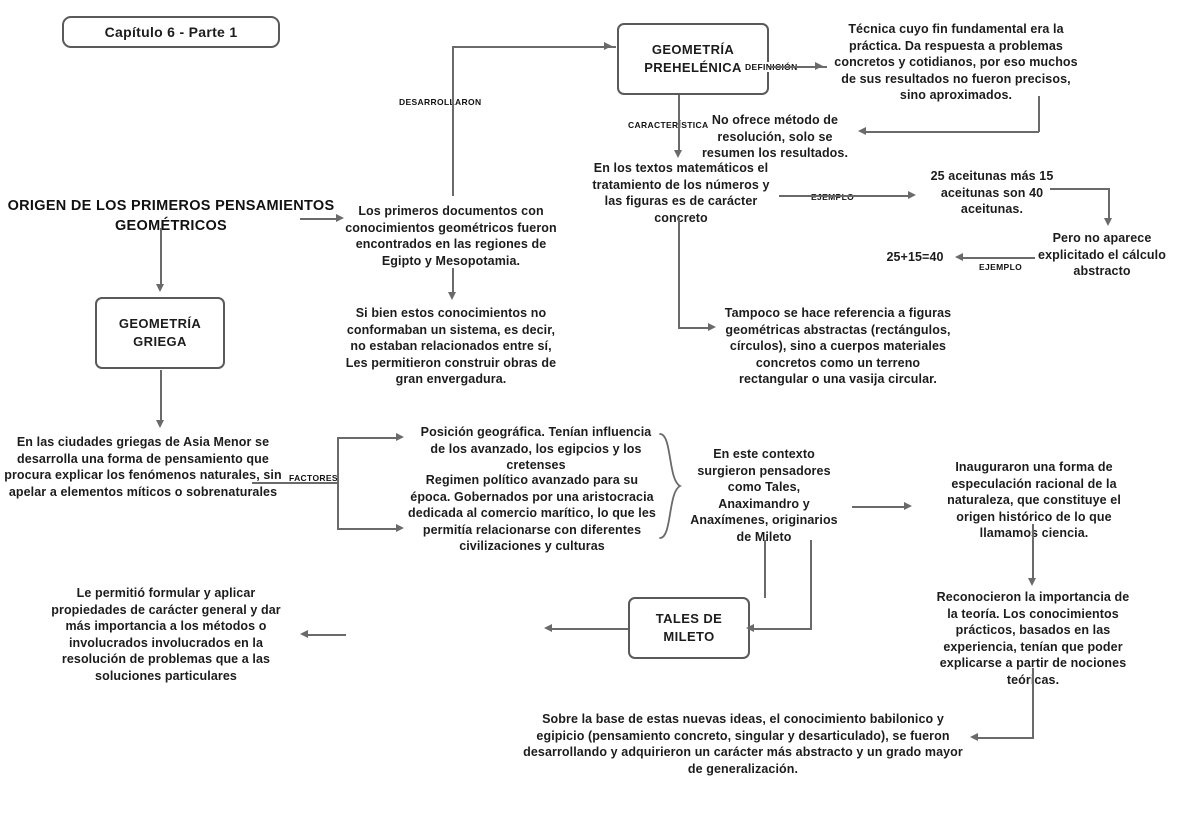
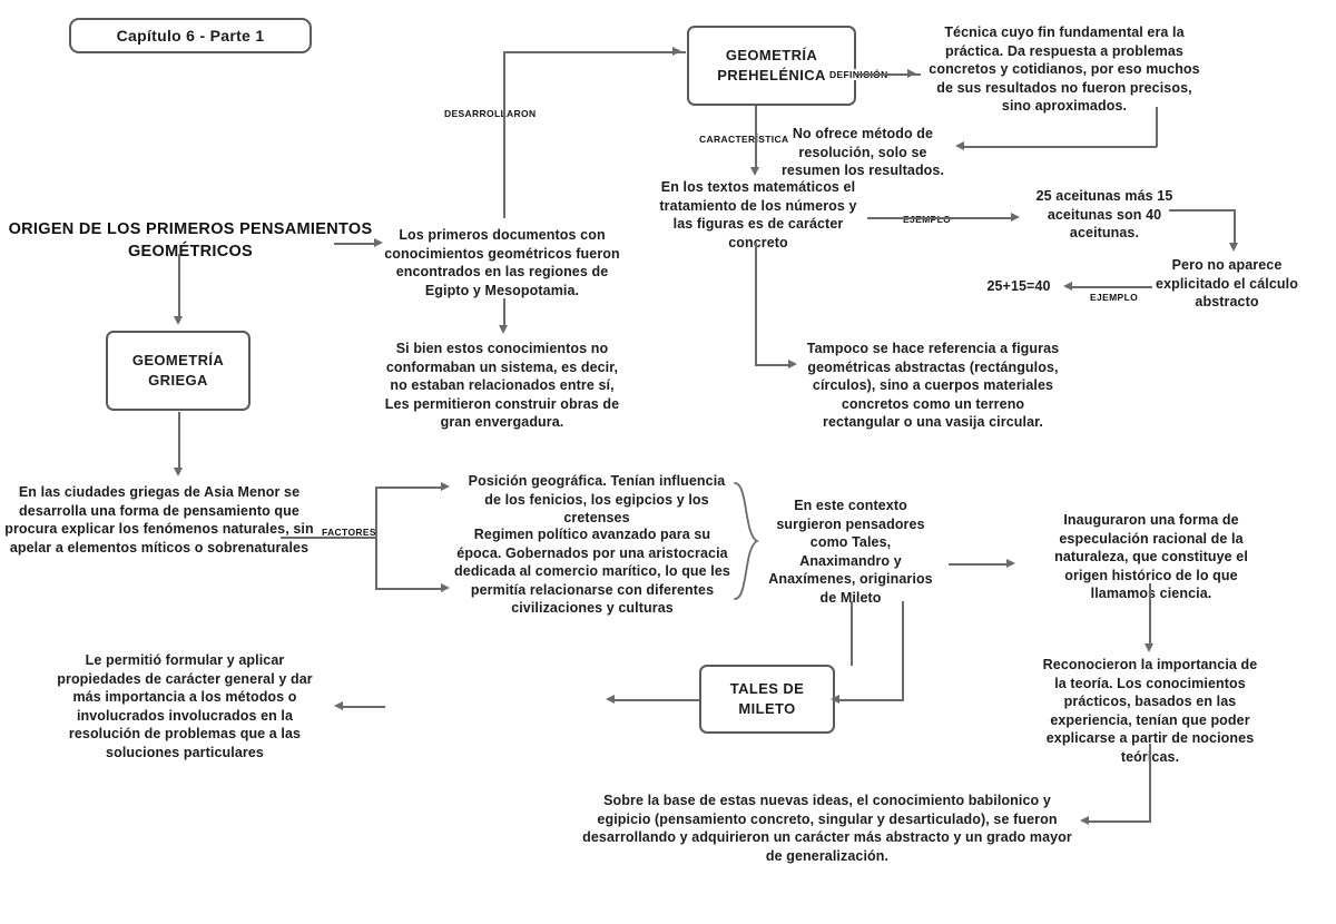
  Capítulo 6 - Parte 1
  ORIGEN DE LOS PRIMEROS PENSAMIENTOS GEOMÉTRICOS
  GEOMETRÍA PREHELÉNICA
  GEOMETRÍA GRIEGA
  TALES DE MILETO
  Los primeros documentos con conocimientos geométricos fueron encontrados en las regiones de Egipto y Mesopotamia.
  Si bien estos conocimientos no conformaban un sistema, es decir, no estaban relacionados entre sí, Les permitieron construir obras de gran envergadura.
  Técnica cuyo fin fundamental era la práctica. Da respuesta a problemas concretos y cotidianos, por eso muchos de sus resultados no fueron precisos, sino aproximados.
  No ofrece método de resolución, solo se resumen los resultados.
  En los textos matemáticos el tratamiento de los números y las figuras es de carácter concreto
  25 aceitunas más 15 aceitunas son 40 aceitunas.
  25+15=40
  Pero no aparece explicitado el cálculo abstracto
  Tampoco se hace referencia a figuras geométricas abstractas (rectángulos, círculos), sino a cuerpos materiales concretos como un terreno rectangular o una vasija circular.
  En las ciudades griegas de Asia Menor se desarrolla una forma de pensamiento que procura explicar los fenómenos naturales, sin apelar a elementos míticos o sobrenaturales
- Posición geográfica. Tenían influencia de los avanzado, los egipcios y los cretenses
+ Posición geográfica. Tenían influencia de los fenicios, los egipcios y los cretenses
  Regimen político avanzado para su época. Gobernados por una aristocracia dedicada al comercio marítico, lo que les permitía relacionarse con diferentes civilizaciones y culturas
  En este contexto surgieron pensadores como Tales, Anaximandro y Anaxímenes, originarios de Mileto
  Inauguraron una forma de especulación racional de la naturaleza, que constituye el origen histórico de lo que llamamos ciencia.
  Reconocieron la importancia de la teoría. Los conocimientos prácticos, basados en las experiencia, tenían que poder explicarse a partir de nociones teórcas.
  Sobre la base de estas nuevas ideas, el conocimiento babilonico y egipicio (pensamiento concreto, singular y desarticulado), se fueron desarrollando y adquirieron un carácter más abstracto y un grado mayor de generalización.
  Le permitió formular y aplicar propiedades de carácter general y dar más importancia a los métodos o involucrados involucrados en la resolución de problemas que a las soluciones particulares
  DESARROLARON
  CARACTERÍSTICA
  EJEMPLO
  EJEMPLO
  FACTORES
